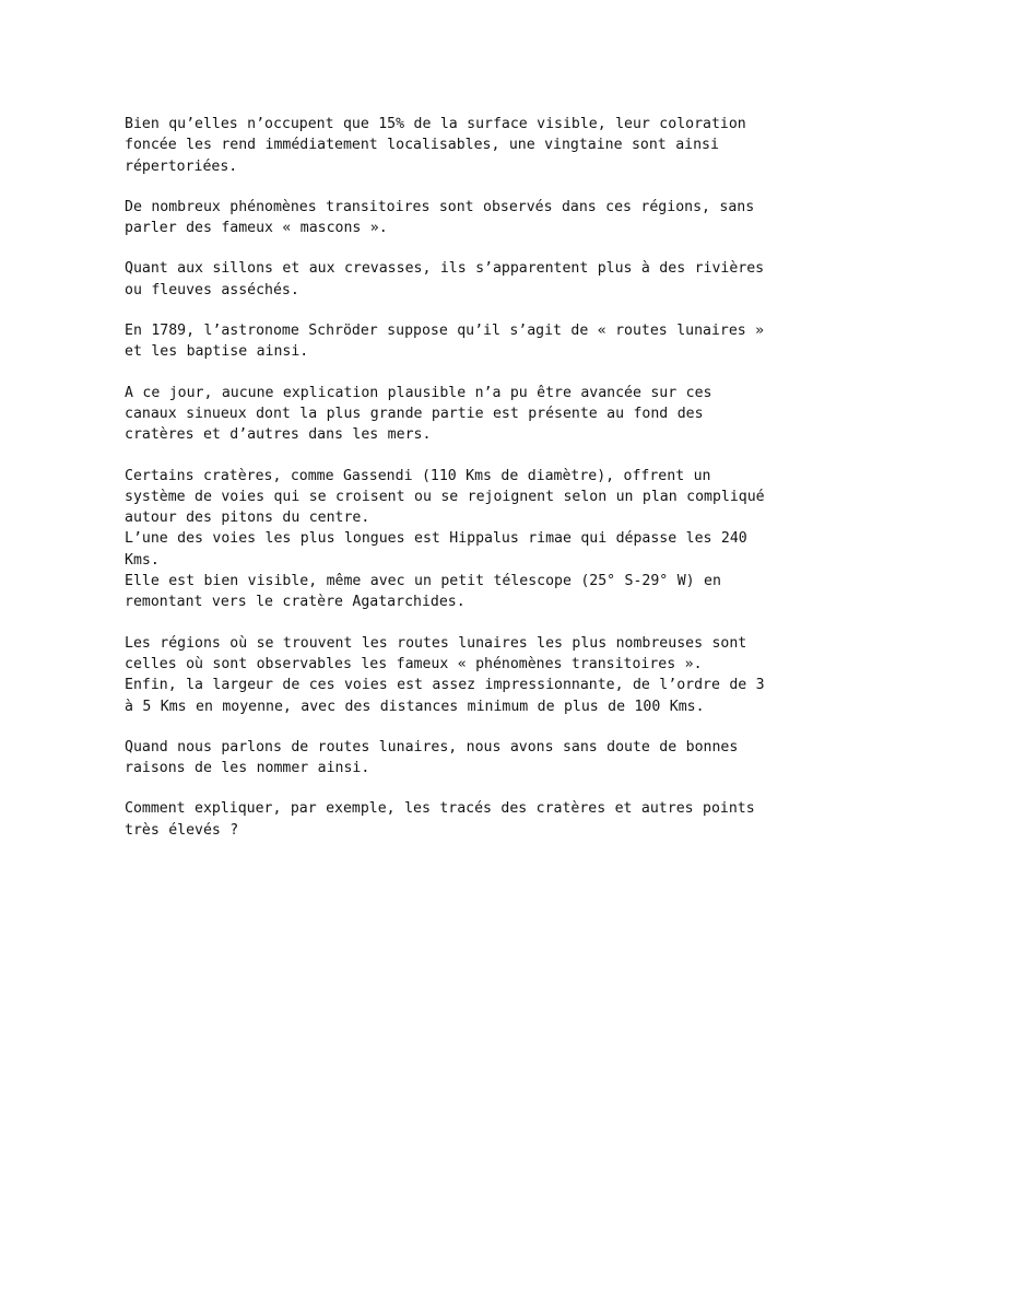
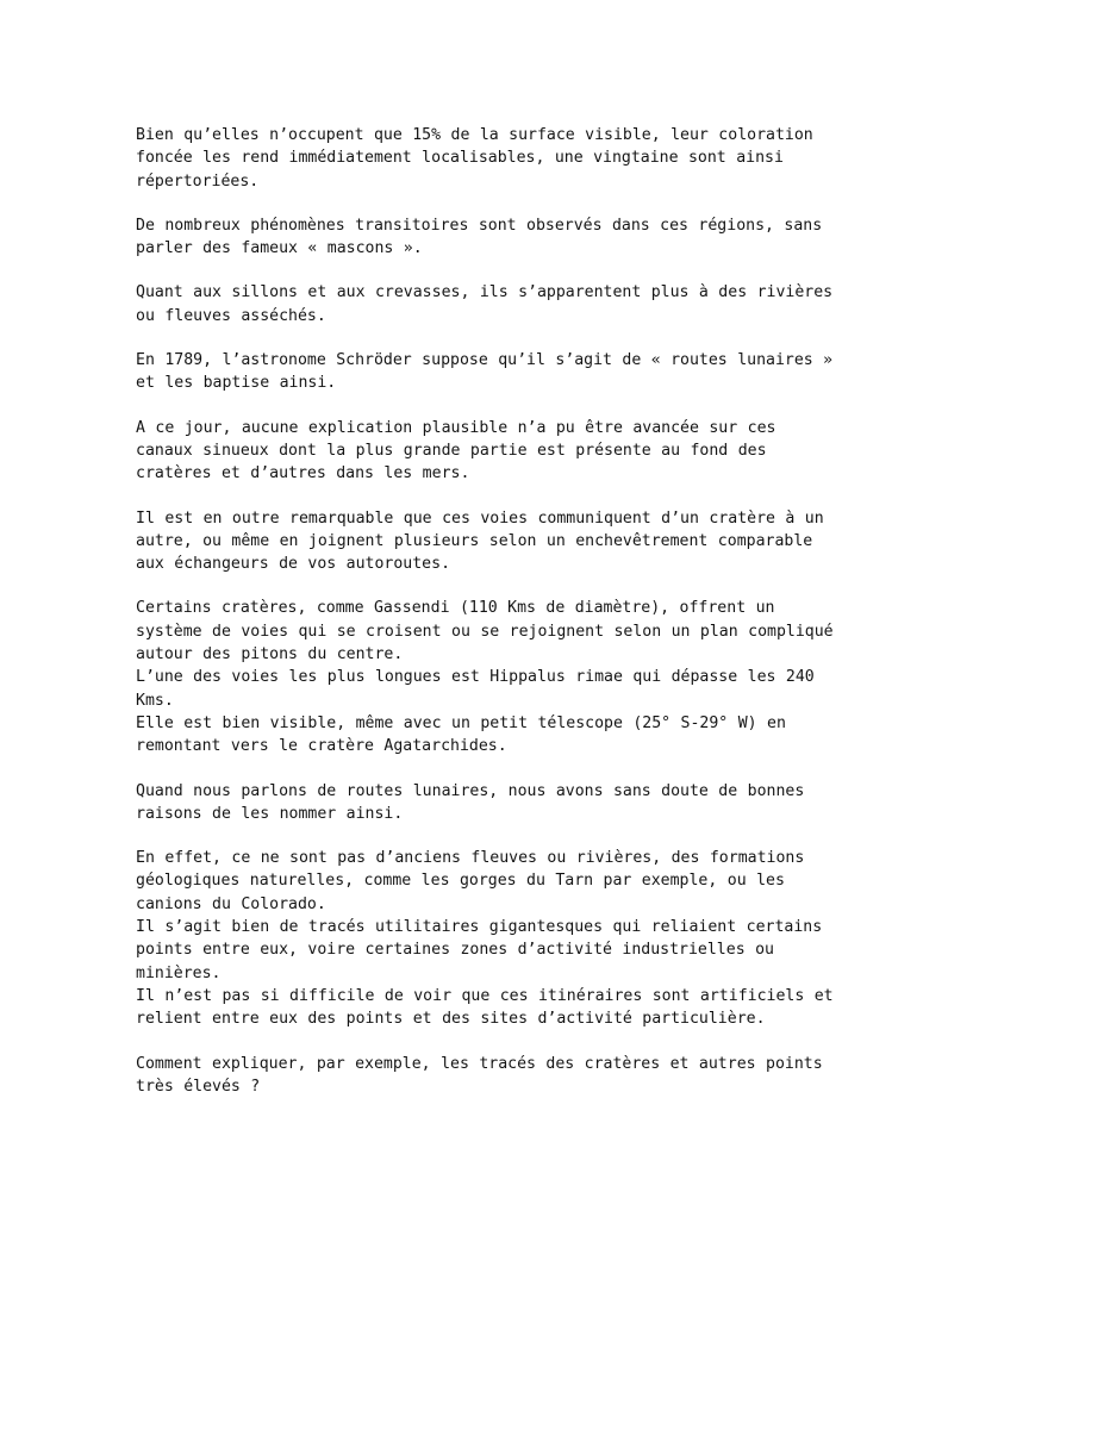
  Bien qu’elles n’occupent que 15% de la surface visible, leur coloration
  foncée les rend immédiatement localisables, une vingtaine sont ainsi
  répertoriées.
  De nombreux phénomènes transitoires sont observés dans ces régions, sans
  parler des fameux « mascons ».
  Quant aux sillons et aux crevasses, ils s’apparentent plus à des rivières
  ou fleuves asséchés.
  En 1789, l’astronome Schröder suppose qu’il s’agit de « routes lunaires »
  et les baptise ainsi.
  A ce jour, aucune explication plausible n’a pu être avancée sur ces
  canaux sinueux dont la plus grande partie est présente au fond des
  cratères et d’autres dans les mers.
+ Il est en outre remarquable que ces voies communiquent d’un cratère à un
+ autre, ou même en joignent plusieurs selon un enchevêtrement comparable
+ aux échangeurs de vos autoroutes.
  Certains cratères, comme Gassendi (110 Kms de diamètre), offrent un
  système de voies qui se croisent ou se rejoignent selon un plan compliqué
  autour des pitons du centre.
  L’une des voies les plus longues est Hippalus rimae qui dépasse les 240
  Kms.
  Elle est bien visible, même avec un petit télescope (25° S-29° W) en
  remontant vers le cratère Agatarchides.
- Les régions où se trouvent les routes lunaires les plus nombreuses sont
- celles où sont observables les fameux « phénomènes transitoires ».
- Enfin, la largeur de ces voies est assez impressionnante, de l’ordre de 3
- à 5 Kms en moyenne, avec des distances minimum de plus de 100 Kms.
  Quand nous parlons de routes lunaires, nous avons sans doute de bonnes
  raisons de les nommer ainsi.
+ En effet, ce ne sont pas d’anciens fleuves ou rivières, des formations
+ géologiques naturelles, comme les gorges du Tarn par exemple, ou les
+ canions du Colorado.
+ Il s’agit bien de tracés utilitaires gigantesques qui reliaient certains
+ points entre eux, voire certaines zones d’activité industrielles ou
+ minières.
+ Il n’est pas si difficile de voir que ces itinéraires sont artificiels et
+ relient entre eux des points et des sites d’activité particulière.
  Comment expliquer, par exemple, les tracés des cratères et autres points
  très élevés ?
